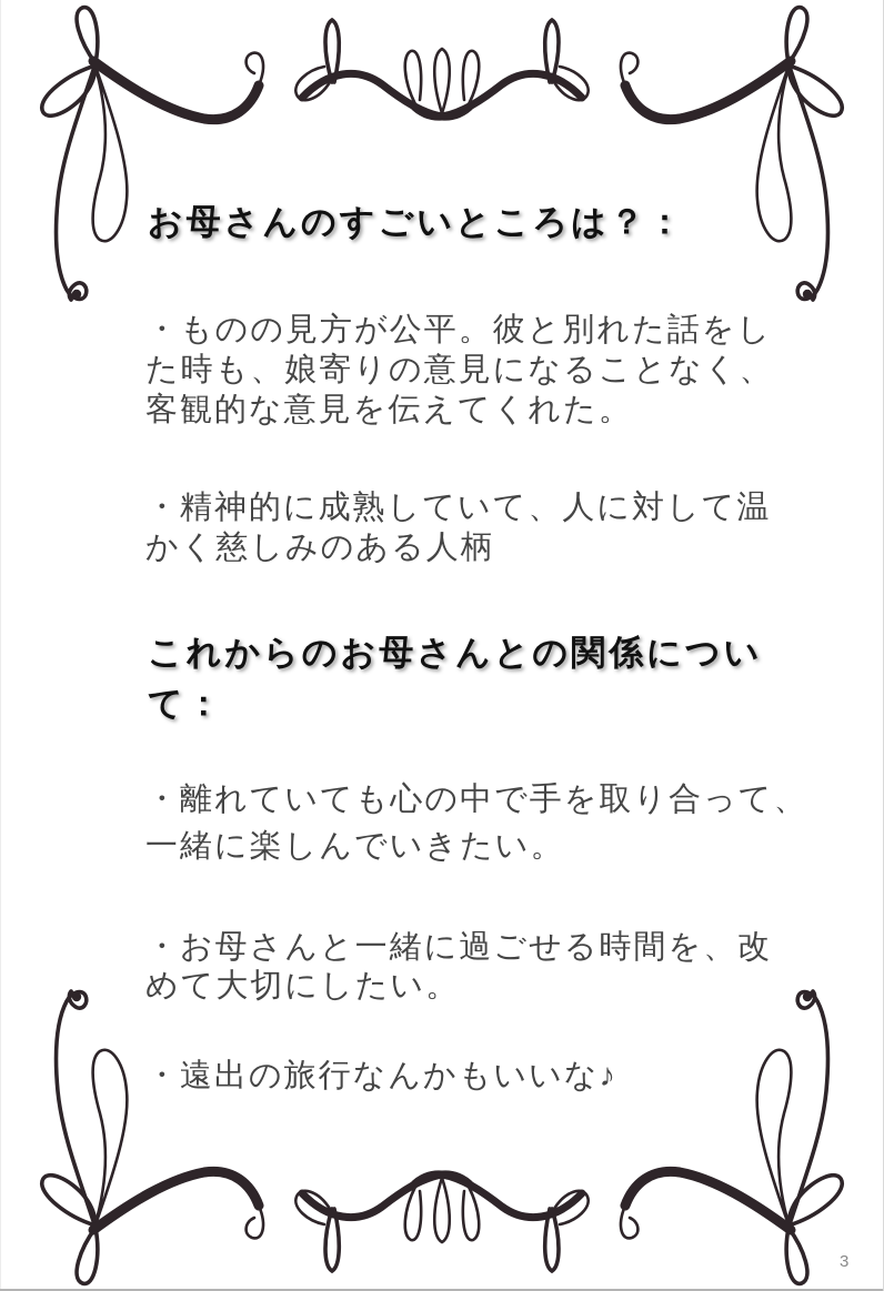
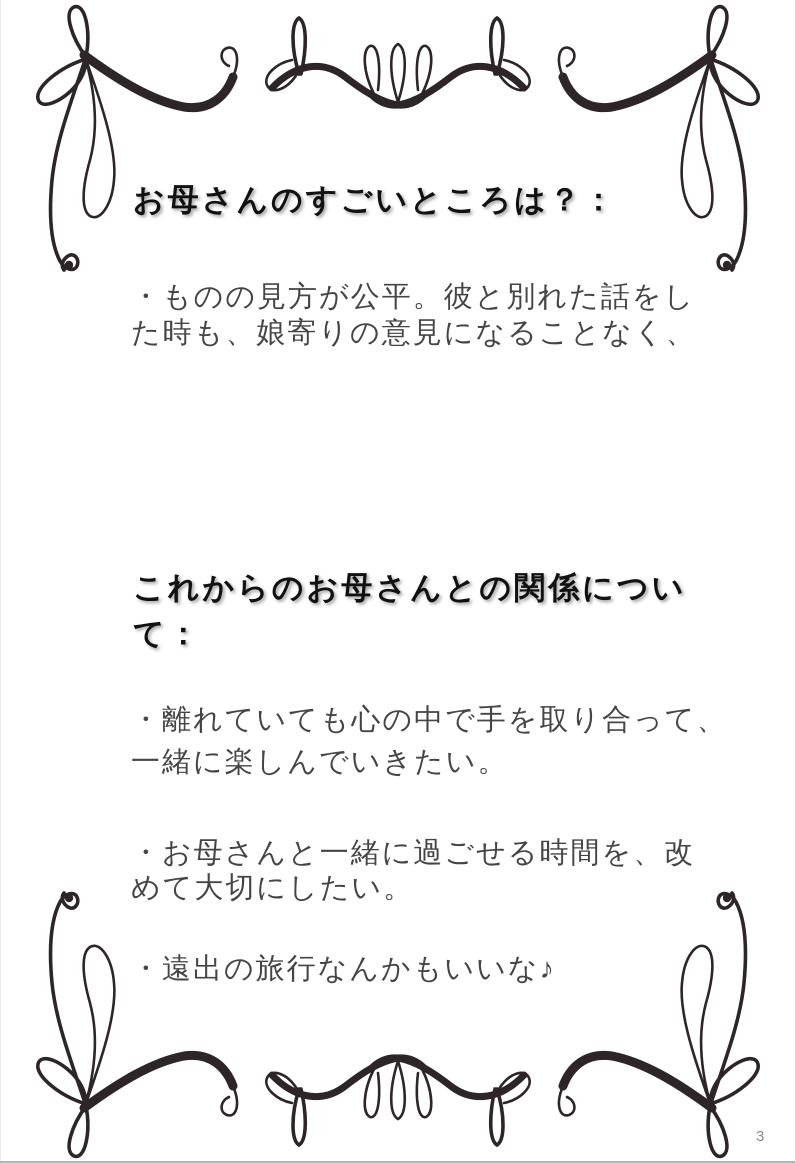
  お母さんのすごいところは？：
  ・ものの見方が公平。彼と別れた話をし
  た時も、娘寄りの意見になることなく、
- 客観的な意見を伝えてくれた。
- ・精神的に成熟していて、人に対して温
- かく慈しみのある人柄
  これからのお母さんとの関係につい
  て：
  ・離れていても心の中で手を取り合って、
  一緒に楽しんでいきたい。
  ・お母さんと一緒に過ごせる時間を、改
  めて大切にしたい。
  ・遠出の旅行なんかもいいな♪
  3
